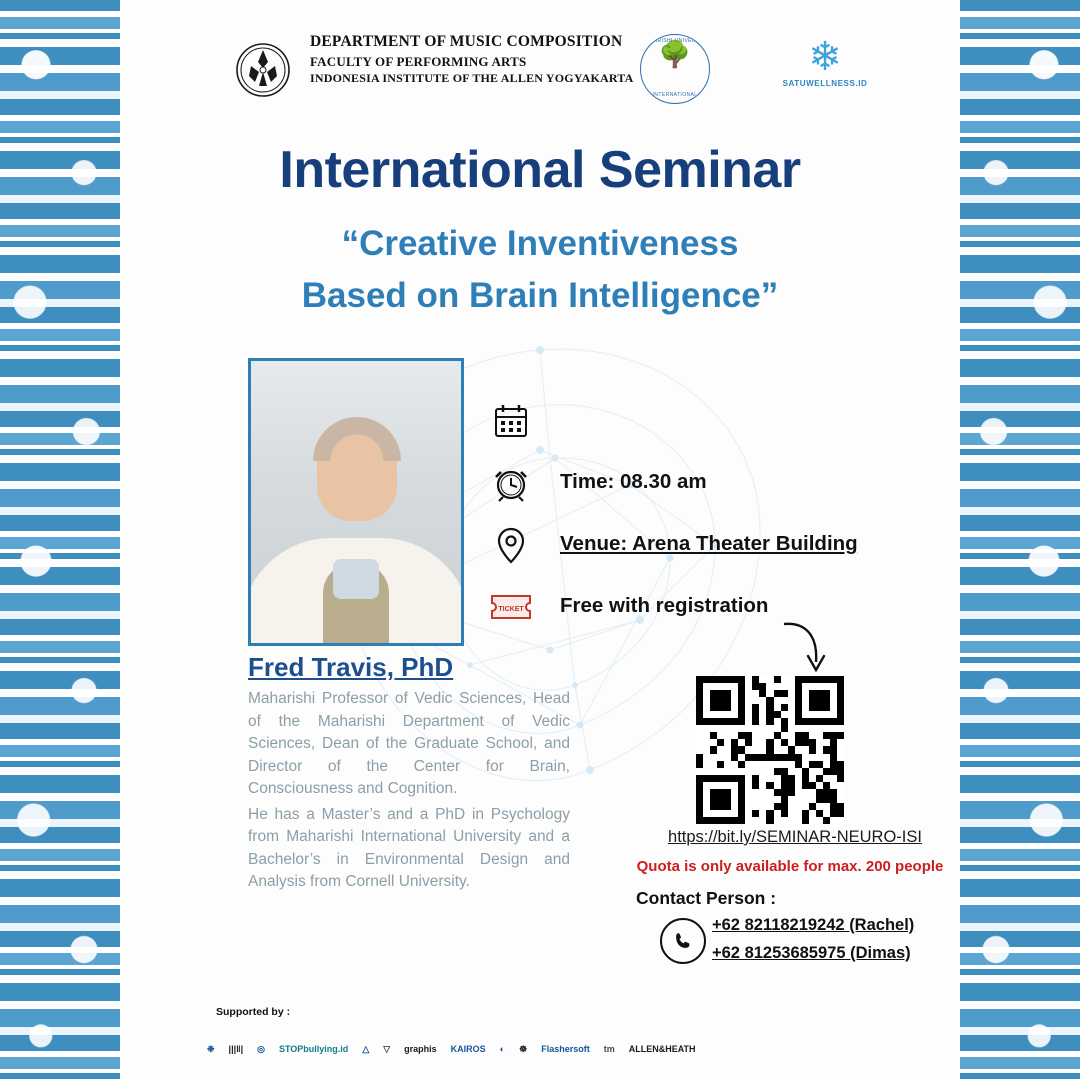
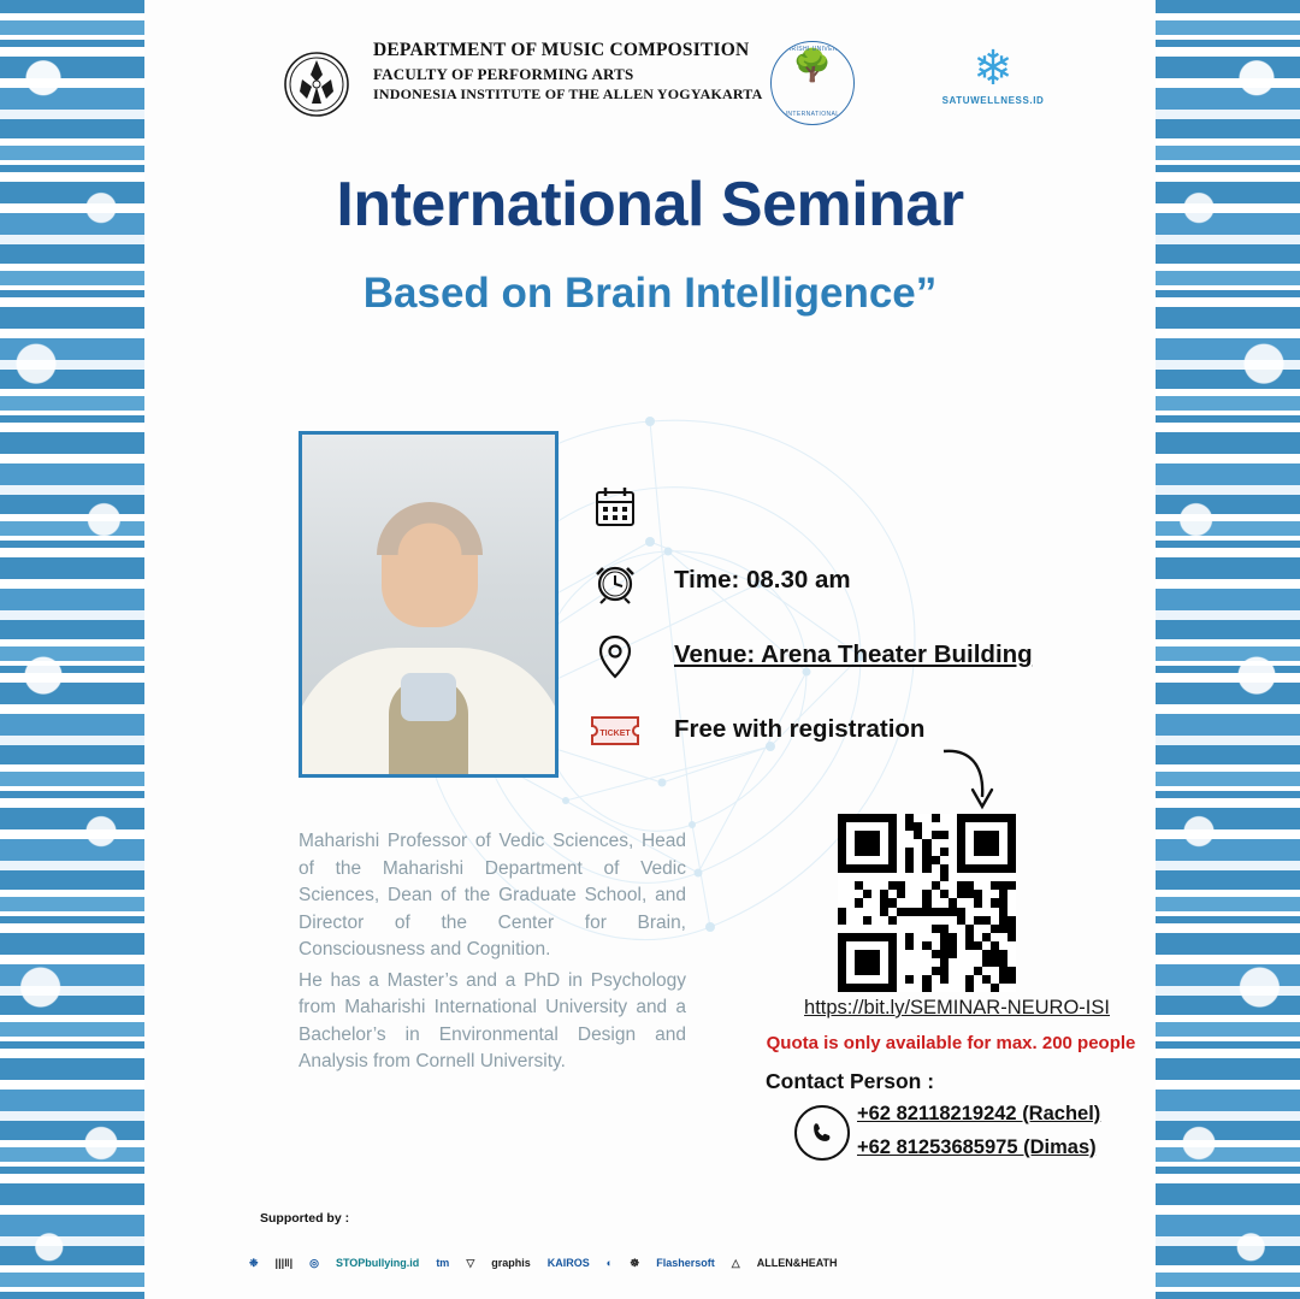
  DEPARTMENT OF MUSIC COMPOSITION
  FACULTY OF PERFORMING ARTS
  INDONESIA INSTITUTE OF THE ALLEN YOGYAKARTA
  🌳
  ❄
  SATUWELLNESS.ID
  International Seminar
- “Creative Inventiveness
  Based on Brain Intelligence”
- Fred Travis, PhD
  Maharishi Professor of Vedic Sciences, Head of the Maharishi Department of Vedic Sciences, Dean of the Graduate School, and Director of the Center for Brain, Consciousness and Cognition.
  He has a Master’s and a PhD in Psychology from Maharishi International University and a Bachelor’s in Environmental Design and Analysis from Cornell University.
  Time: 08.30 am
  Venue: Arena Theater Building
  Free with registration
  https://bit.ly/SEMINAR-NEURO-ISI
  Quota is only available for max. 200 people
  Contact Person :
  +62 82118219242 (Rachel)
  +62 81253685975 (Dimas)
  Supported by :
  ❉
  |||‖|
  ◎
  STOPbullying.id
- △
+ tm
  ▽
  graphis
  KAIROS
  ◐
  ☸
  Flashersoft
- tm
+ △
  ALLEN&HEATH
